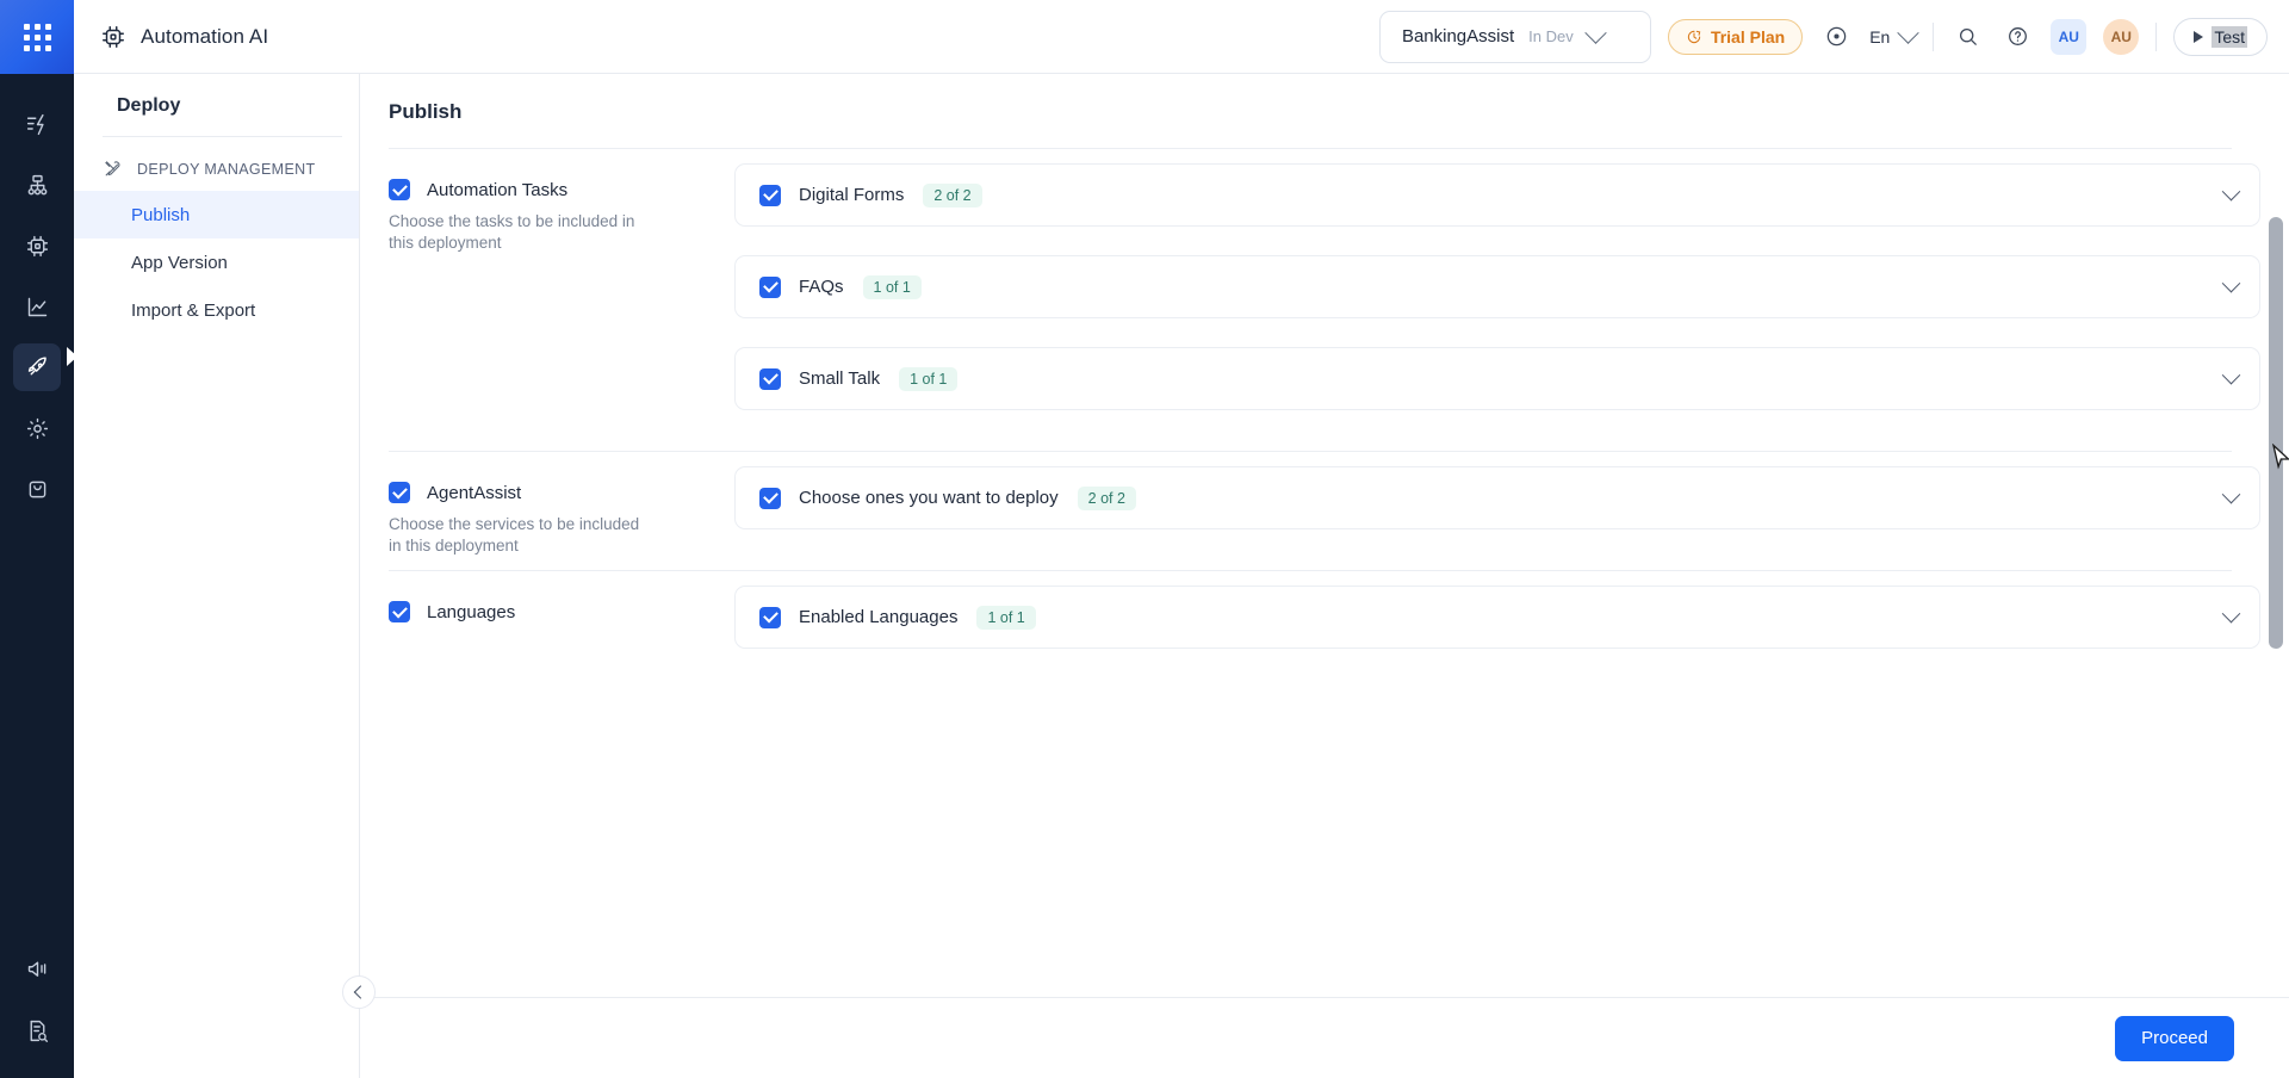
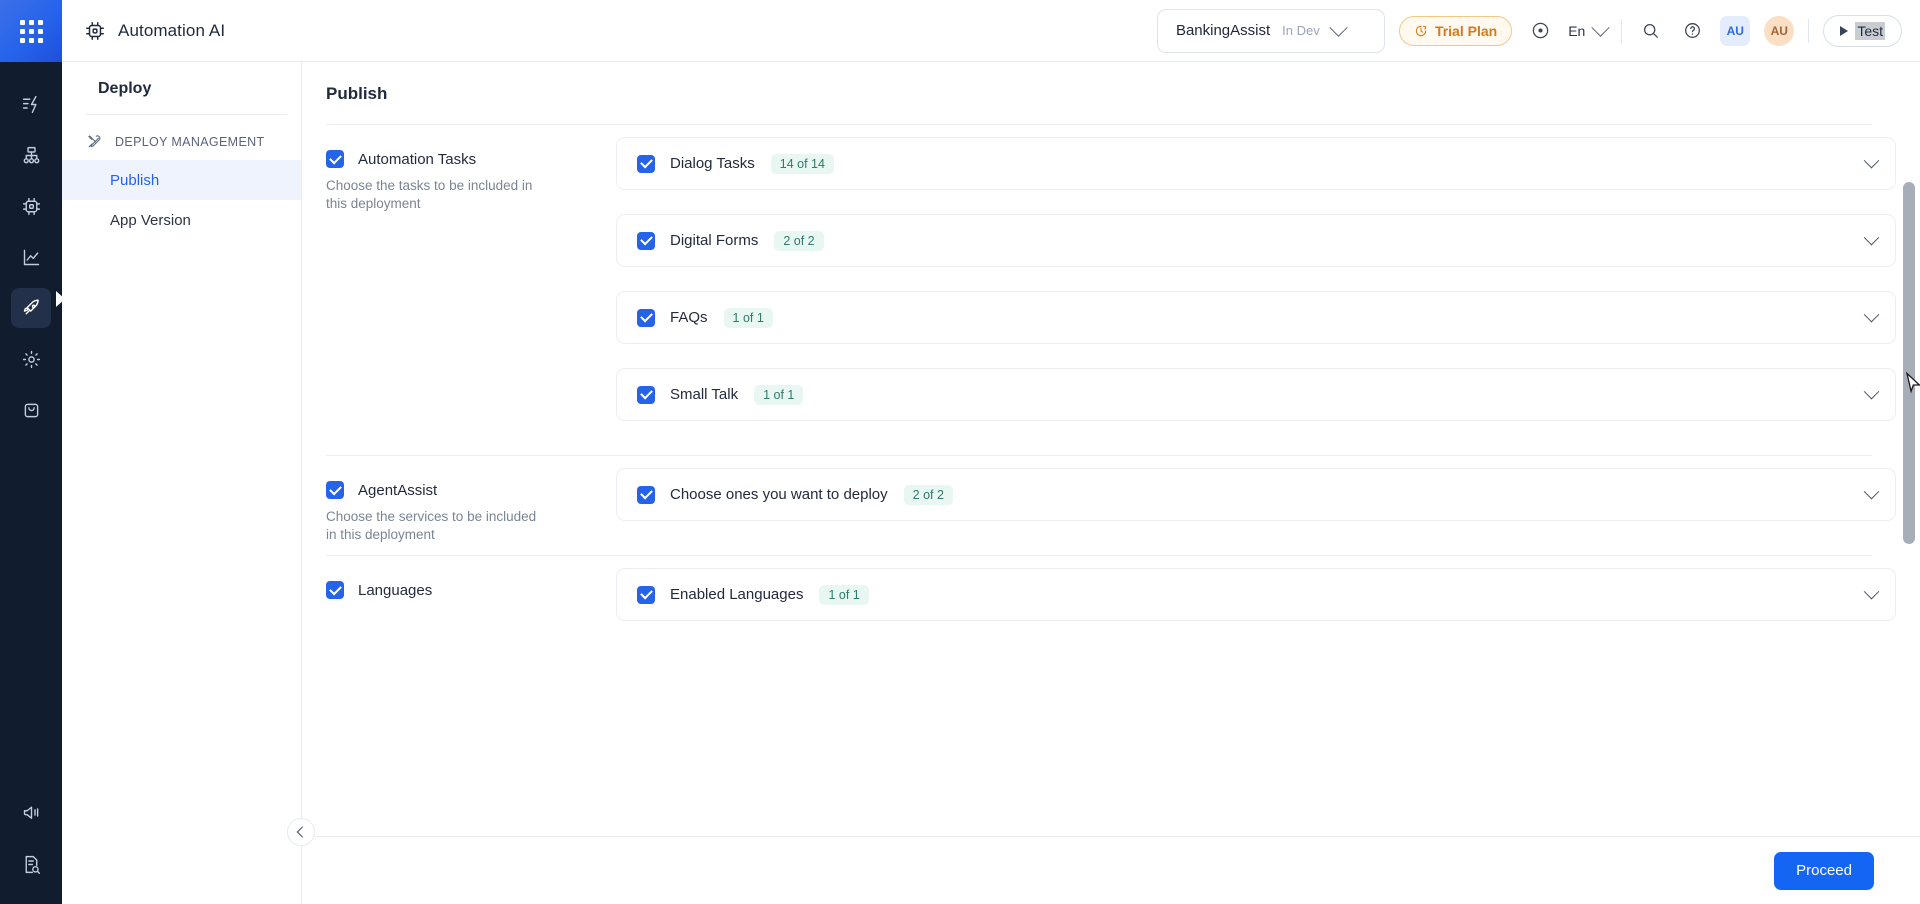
  Automation AI
  BankingAssist
  In Dev
  Trial Plan
  En
  AU
  AU
  Test
  Deploy
  DEPLOY MANAGEMENT
  Publish
  App Version
- Import & Export
  Publish
  Automation Tasks
  Choose the tasks to be included in this deployment
+ Dialog Tasks
+ 14 of 14
  Digital Forms
  2 of 2
  FAQs
  1 of 1
  Small Talk
  1 of 1
  AgentAssist
  Choose the services to be included in this deployment
  Choose ones you want to deploy
  2 of 2
  Languages
  Enabled Languages
  1 of 1
  Proceed
